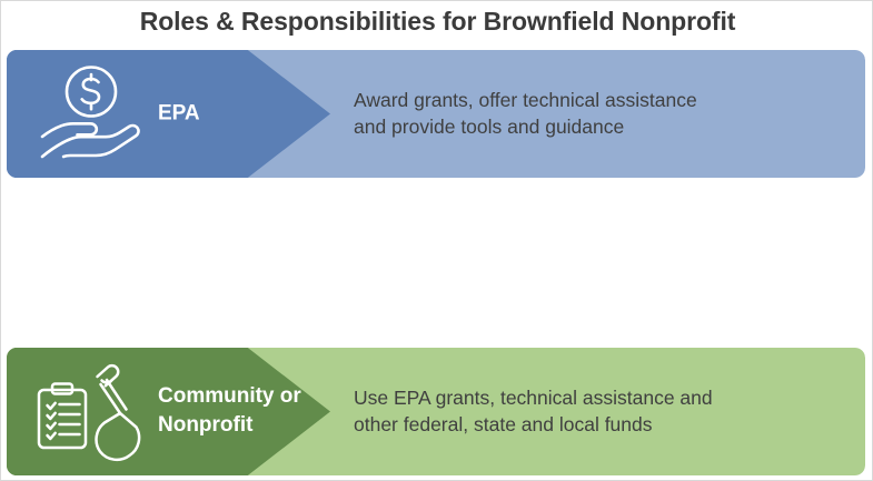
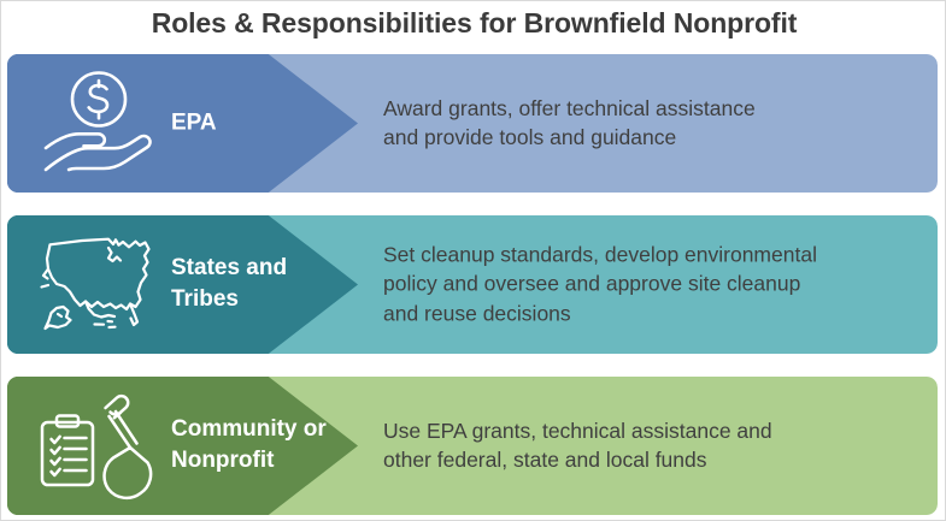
  Roles & Responsibilities for Brownfield Nonprofit
  EPA
  Award grants, offer technical assistance
  and provide tools and guidance
+ States and Tribes
+ Set cleanup standards, develop environmental
+ policy and oversee and approve site cleanup
+ and reuse decisions
  Community or Nonprofit
  Use EPA grants, technical assistance and
  other federal, state and local funds
